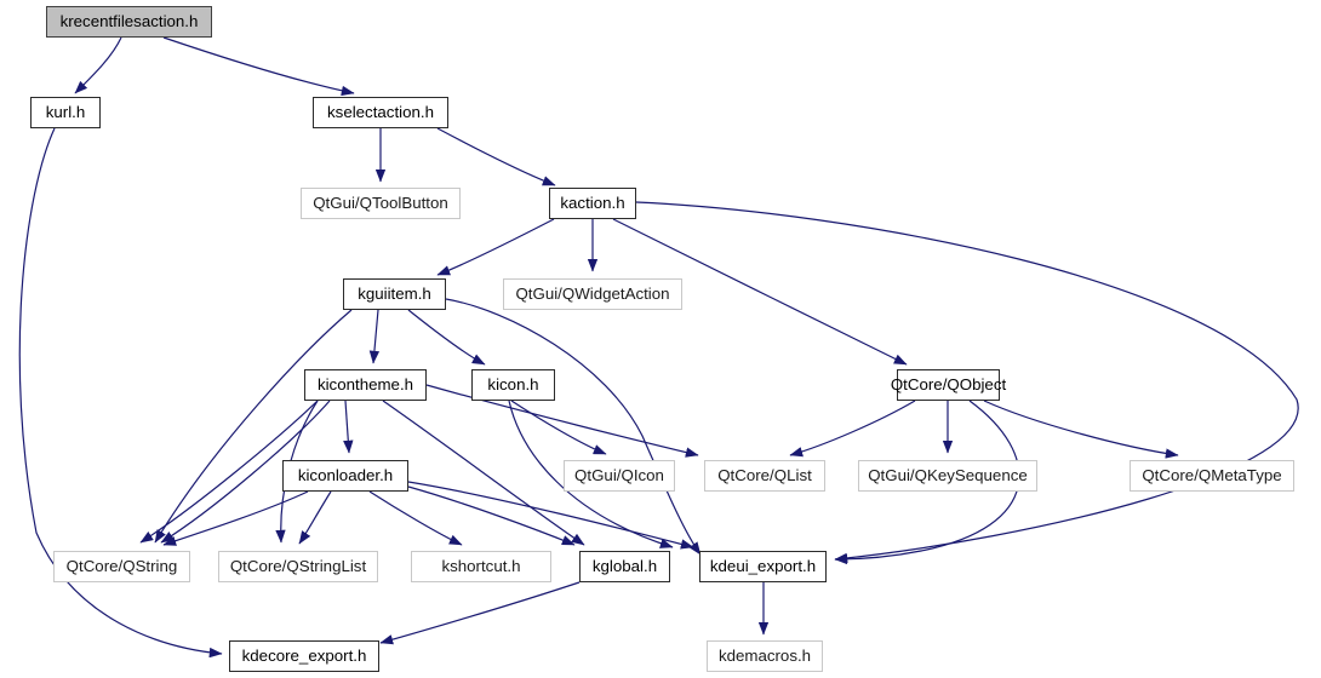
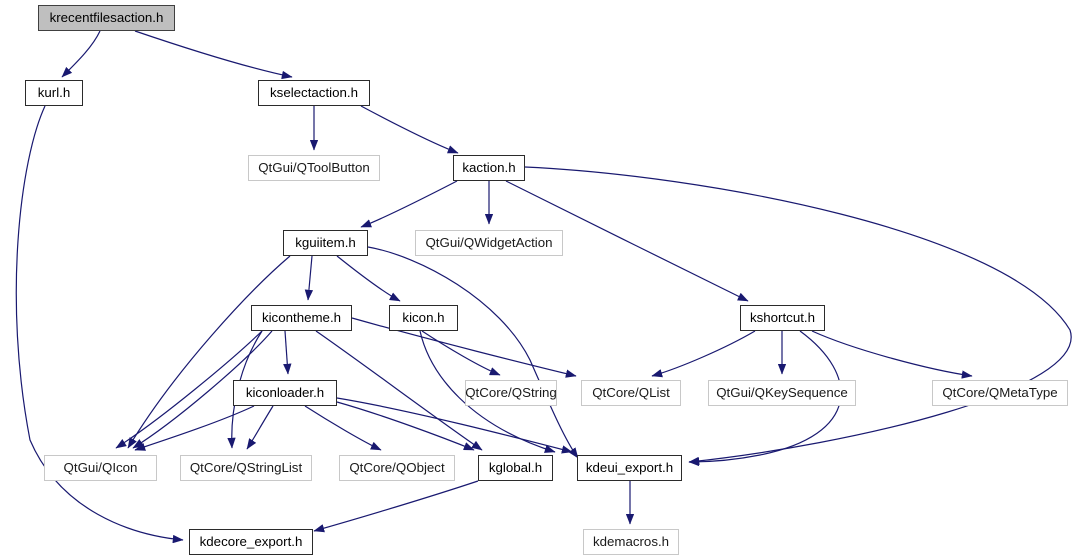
  krecentfilesaction.h
  kurl.h
  kselectaction.h
  QtGui/QToolButton
  kaction.h
  kguiitem.h
  QtGui/QWidgetAction
  kicontheme.h
  kicon.h
- QtCore/QObject
+ kshortcut.h
  kiconloader.h
- QtGui/QIcon
+ QtCore/QString
  QtCore/QList
  QtGui/QKeySequence
  QtCore/QMetaType
- QtCore/QString
+ QtGui/QIcon
  QtCore/QStringList
- kshortcut.h
+ QtCore/QObject
  kglobal.h
  kdeui_export.h
  kdecore_export.h
  kdemacros.h
